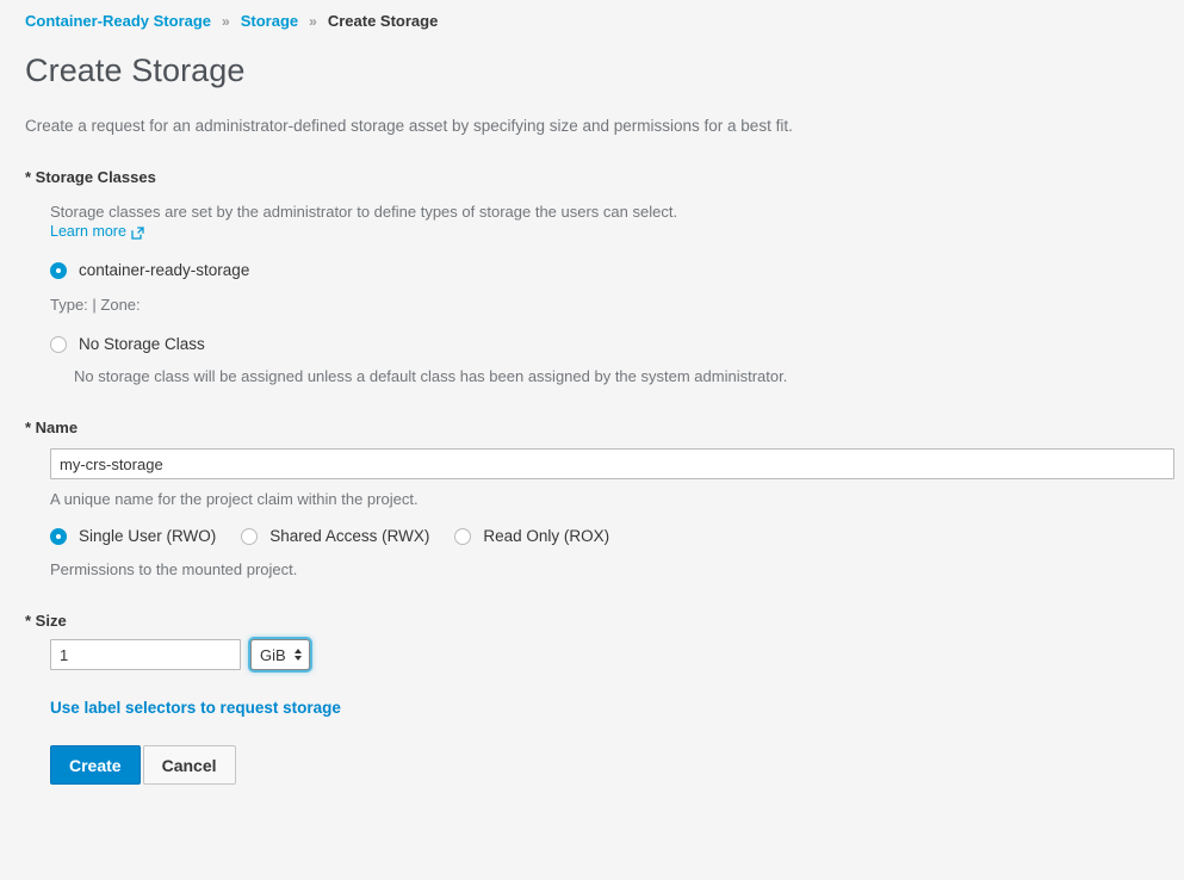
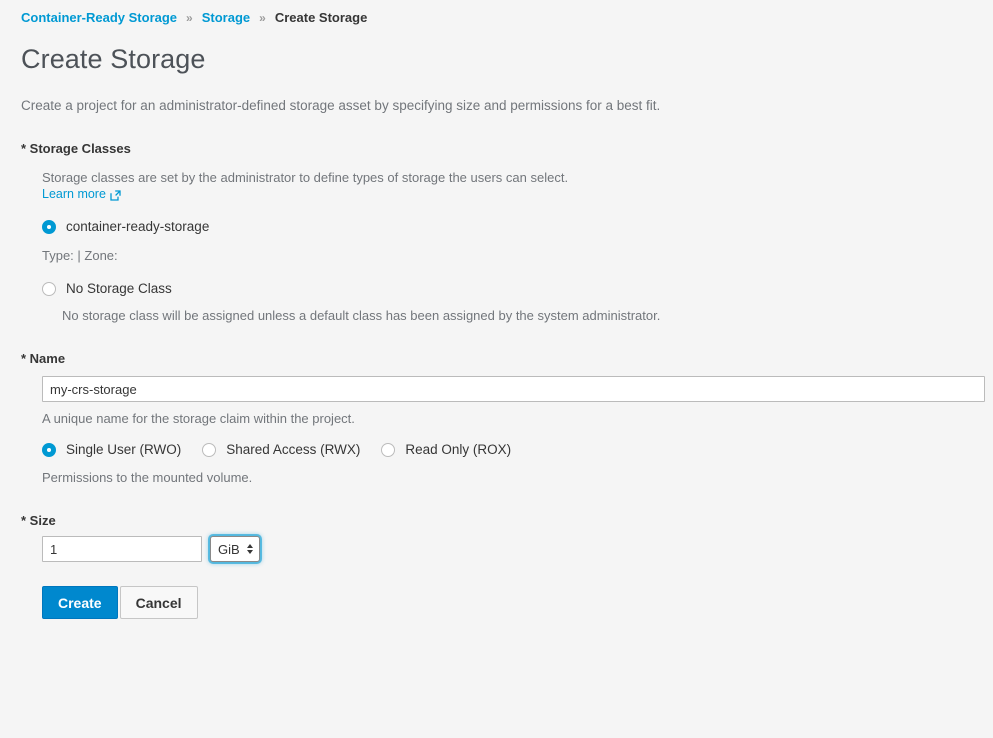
  Container-Ready Storage
  »
  Storage
  »
  Create Storage
  Create Storage
- Create a request for an administrator-defined storage asset by specifying size and permissions for a best fit.
+ Create a project for an administrator-defined storage asset by specifying size and permissions for a best fit.
  * Storage Classes
  Storage classes are set by the administrator to define types of storage the users can select.
  Learn more
  container-ready-storage
  Type: | Zone:
  No Storage Class
  No storage class will be assigned unless a default class has been assigned by the system administrator.
  * Name
  my-crs-storage
- A unique name for the project claim within the project.
+ A unique name for the storage claim within the project.
  Single User (RWO)
  Shared Access (RWX)
  Read Only (ROX)
- Permissions to the mounted project.
+ Permissions to the mounted volume.
  * Size
  1
  GiB
- Use label selectors to request storage
  Create
  Cancel
